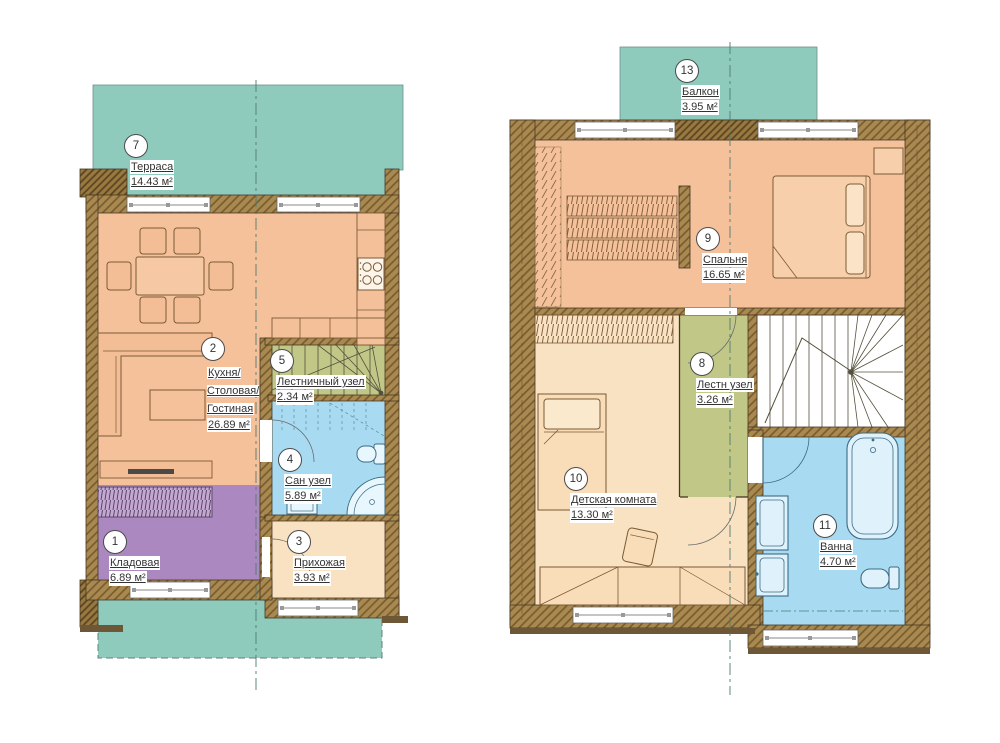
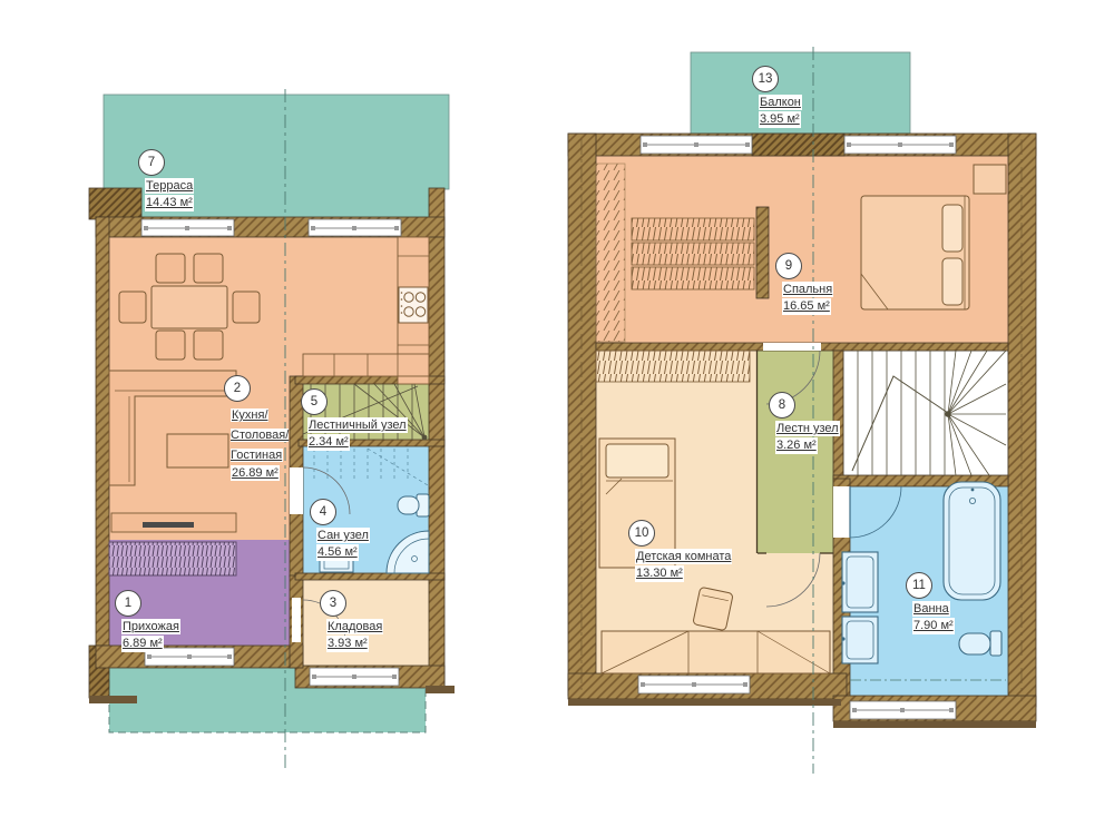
  7
  Терраса
  14.43 м²
  2
  Кухня/ Столовая/ Гостиная
  26.89 м²
  5
  Лестничный узел
  2.34 м²
  4
  Сан узел
- 5.89 м²
+ 4.56 м²
  3
- Прихожая
+ Кладовая
  3.93 м²
  1
- Кладовая
+ Прихожая
  6.89 м²
  13
  Балкон
  3.95 м²
  9
  Спальня
  16.65 м²
  8
  Лестн узел
  3.26 м²
  10
  Детская комната
  13.30 м²
  11
  Ванна
- 4.70 м²
+ 7.90 м²
